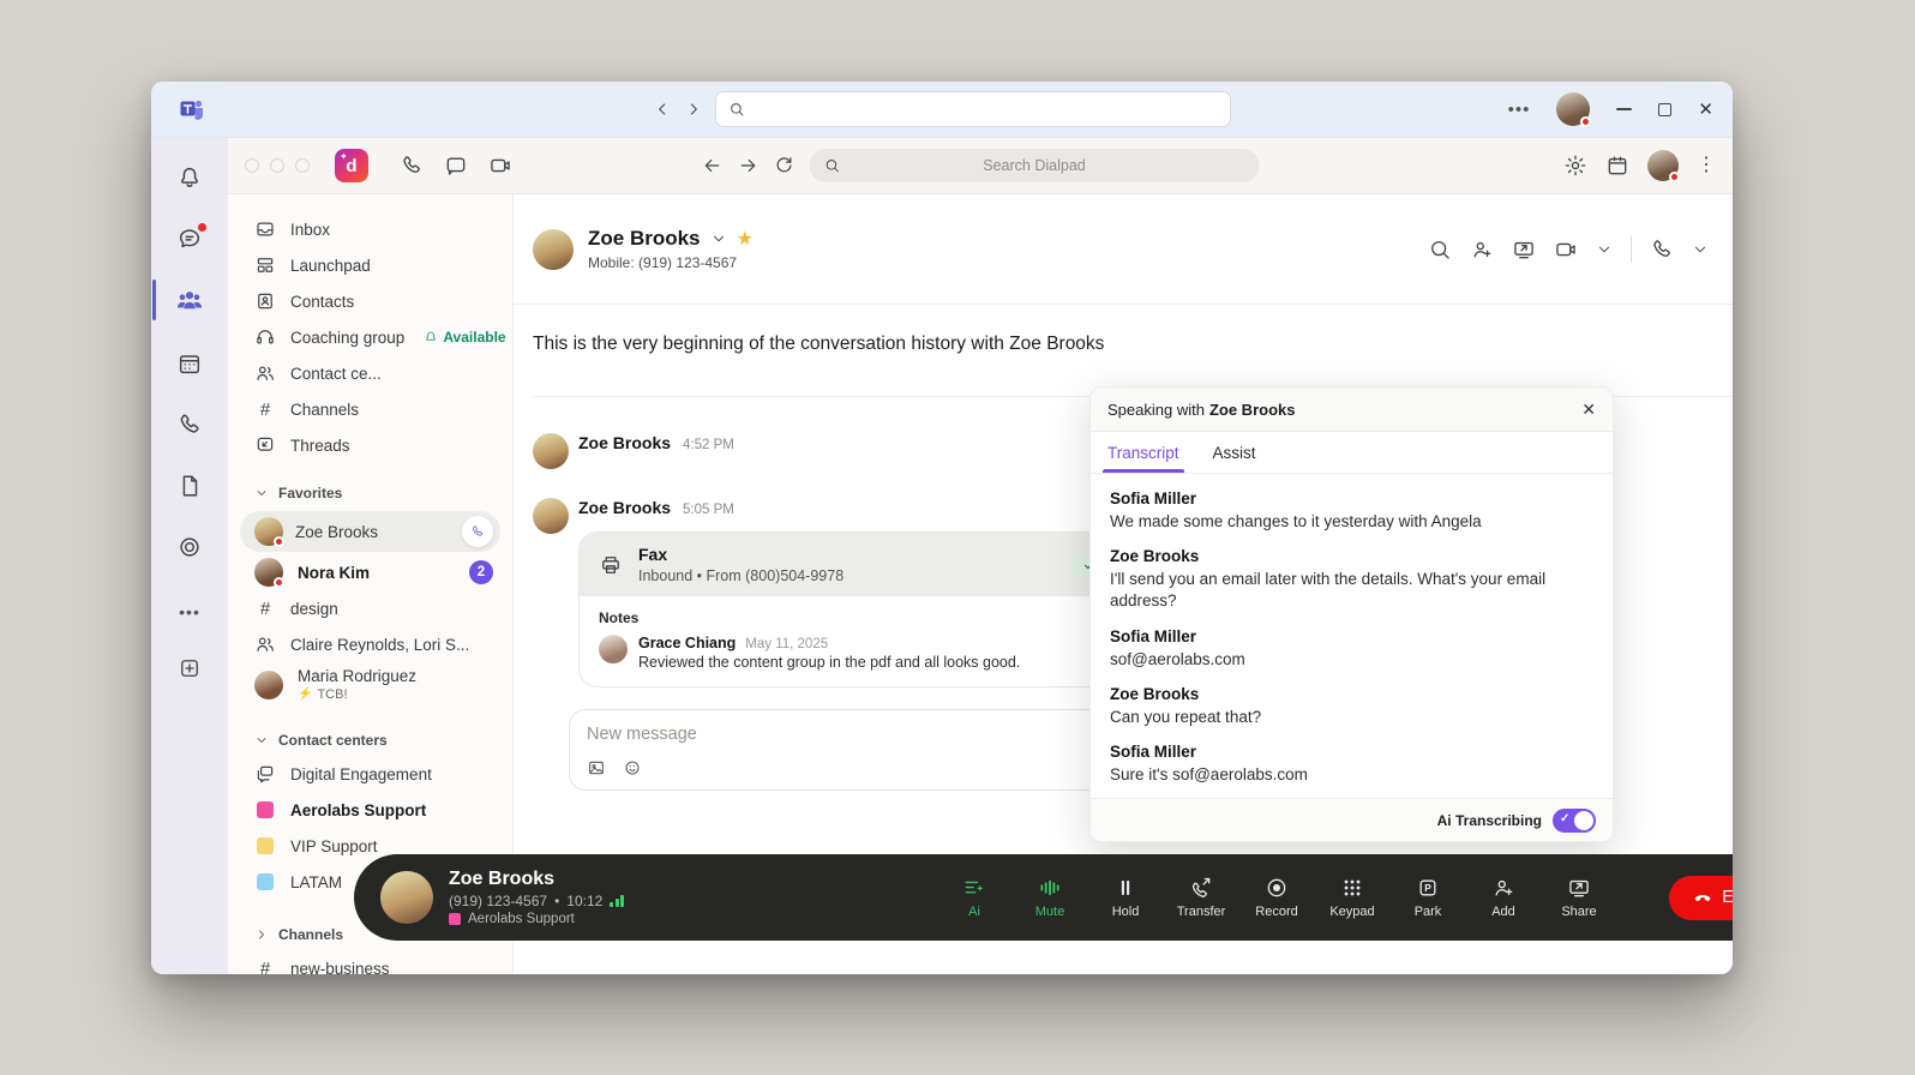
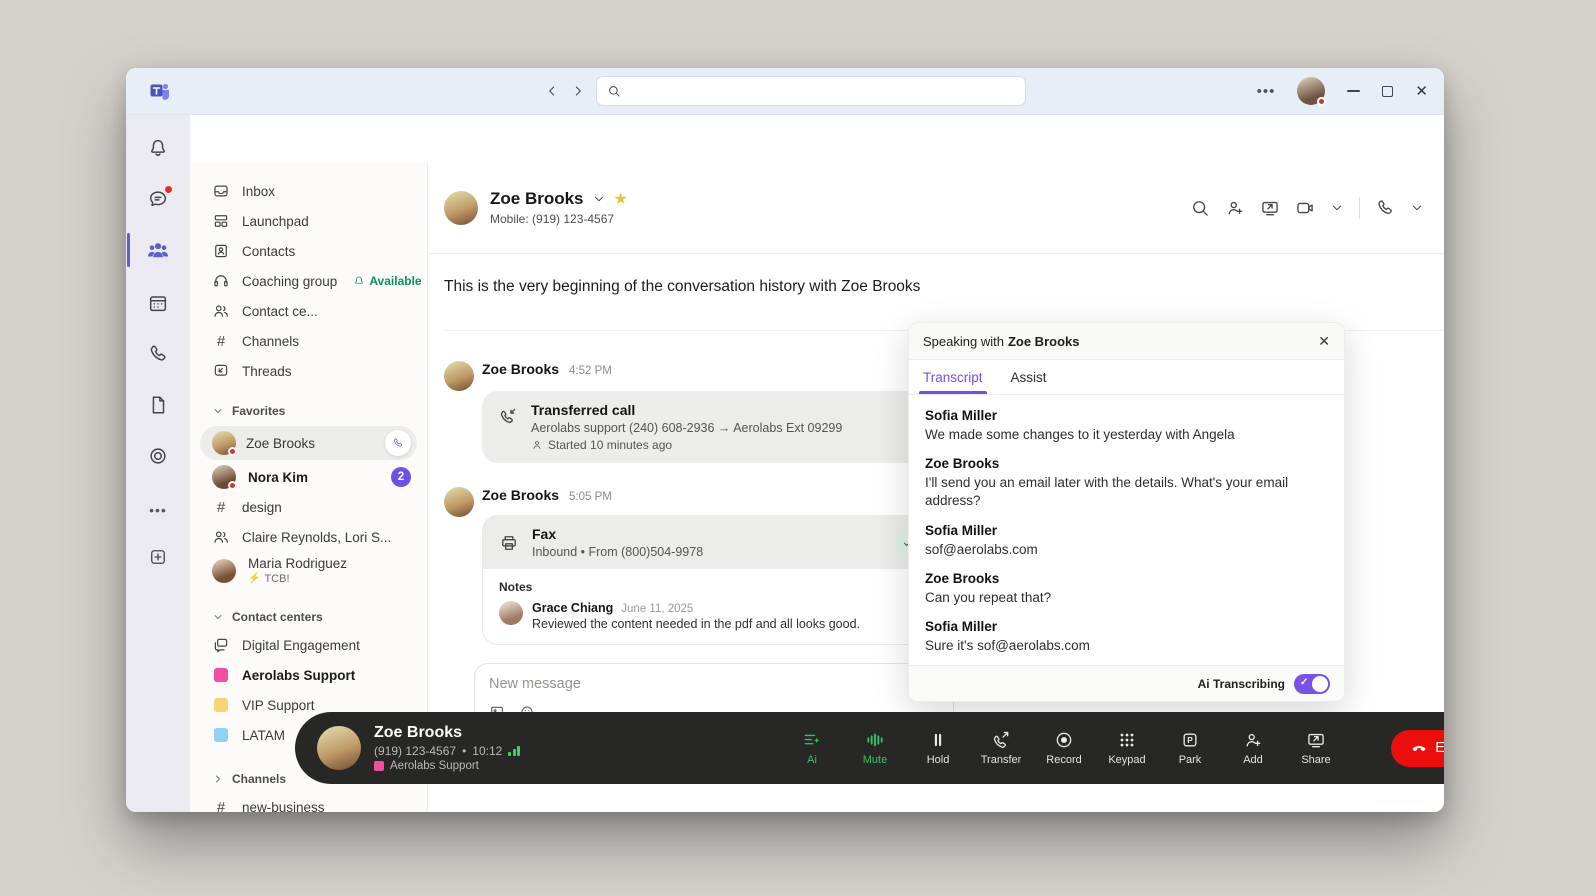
  •••
  ✕
  •••
- ✦
- d
- Search Dialpad
- ⋮
  Inbox
  Launchpad
  Contacts
  Coaching group
  Available
  Contact ce...
  #
  Channels
  Threads
  Favorites
  Zoe Brooks
  Nora Kim
  2
  #
  design
  Claire Reynolds, Lori S...
  Maria Rodriguez
  ⚡
  TCB!
  Contact centers
  Digital Engagement
  Aerolabs Support
  VIP Support
  LATAM
  Channels
  #
  new-business
  Zoe Brooks
  ★
  Mobile: (919) 123-4567
  This is the very beginning of the conversation history with Zoe Brooks
  Zoe Brooks
  4:52 PM
+ Transferred call
+ Aerolabs support (240) 608-2936 → Aerolabs Ext 09299
+ Started 10 minutes ago
  Zoe Brooks
  5:05 PM
  Fax
  Inbound • From (800)504-9978
  Notes
  Grace Chiang
- May 11, 2025
+ June 11, 2025
- Reviewed the content group in the pdf and all looks good.
+ Reviewed the content needed in the pdf and all looks good.
  New message
  Speaking with
  Zoe Brooks
  ✕
  Transcript
  Assist
  Sofia Miller
  We made some changes to it yesterday with Angela
  Zoe Brooks
  I'll send you an email later with the details. What's your email address?
  Sofia Miller
  sof@aerolabs.com
  Zoe Brooks
  Can you repeat that?
  Sofia Miller
  Sure it's sof@aerolabs.com
  Ai Transcribing
  ✓
  Zoe Brooks
  (919) 123-4567
  •
  10:12
  Aerolabs Support
  Ai
  Mute
  Hold
  Transfer
  Record
  Keypad
  P
  Park
  Add
  Share
